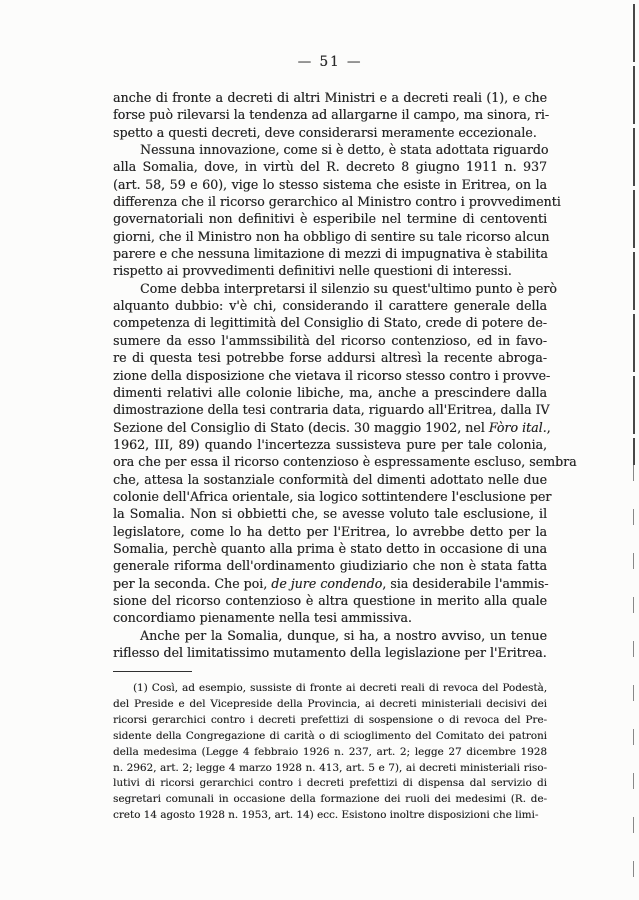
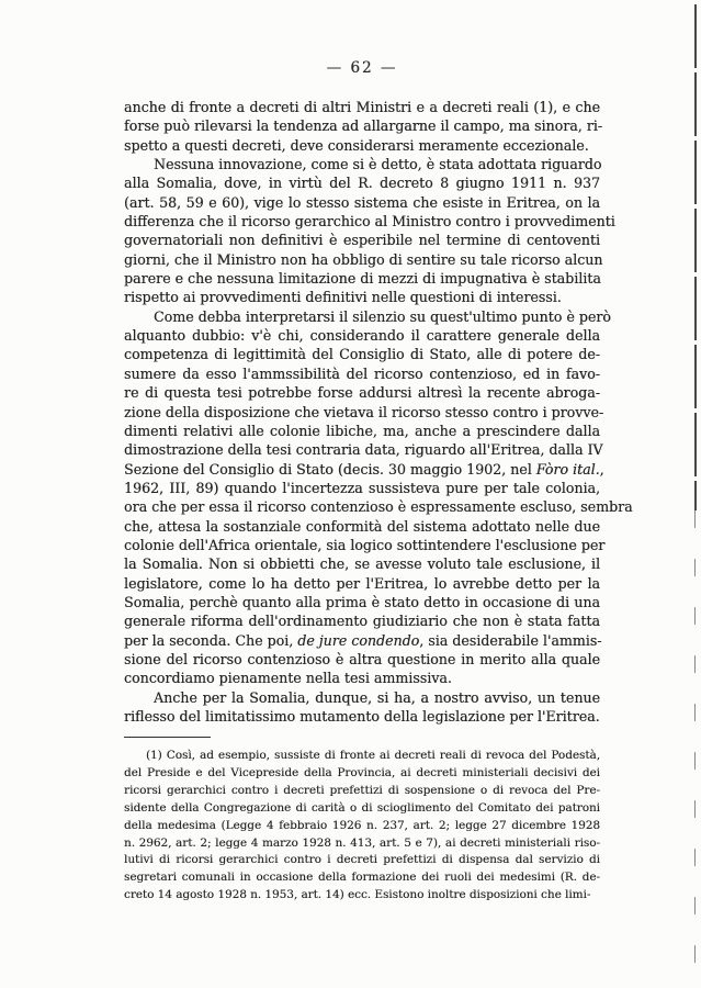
- — 51 —
+ — 62 —
  anche di fronte a decreti di altri Ministri e a decreti reali (1), e che
  forse può rilevarsi la tendenza ad allargarne il campo, ma sinora, ri-
  spetto a questi decreti, deve considerarsi meramente eccezionale.
  Nessuna innovazione, come si è detto, è stata adottata riguardo
  alla Somalia, dove, in virtù del R. decreto 8 giugno 1911 n. 937
  (art. 58, 59 e 60), vige lo stesso sistema che esiste in Eritrea, on la
  differenza che il ricorso gerarchico al Ministro contro i provvedimenti
  governatoriali non definitivi è esperibile nel termine di centoventi
  giorni, che il Ministro non ha obbligo di sentire su tale ricorso alcun
  parere e che nessuna limitazione di mezzi di impugnativa è stabilita
  rispetto ai provvedimenti definitivi nelle questioni di interessi.
  Come debba interpretarsi il silenzio su quest'ultimo punto è però
  alquanto dubbio: v'è chi, considerando il carattere generale della
- competenza di legittimità del Consiglio di Stato, crede di potere de-
+ competenza di legittimità del Consiglio di Stato, alle di potere de-
  sumere da esso l'ammssibilità del ricorso contenzioso, ed in favo-
  re di questa tesi potrebbe forse addursi altresì la recente abroga-
  zione della disposizione che vietava il ricorso stesso contro i provve-
  dimenti relativi alle colonie libiche, ma, anche a prescindere dalla
  dimostrazione della tesi contraria data, riguardo all'Eritrea, dalla IV
  Sezione del Consiglio di Stato (decis. 30 maggio 1902, nel Fòro ital.,
  1962, III, 89) quando l'incertezza sussisteva pure per tale colonia,
  ora che per essa il ricorso contenzioso è espressamente escluso, sembra
- che, attesa la sostanziale conformità del dimenti adottato nelle due
+ che, attesa la sostanziale conformità del sistema adottato nelle due
  colonie dell'Africa orientale, sia logico sottintendere l'esclusione per
  la Somalia. Non si obbietti che, se avesse voluto tale esclusione, il
  legislatore, come lo ha detto per l'Eritrea, lo avrebbe detto per la
  Somalia, perchè quanto alla prima è stato detto in occasione di una
  generale riforma dell'ordinamento giudiziario che non è stata fatta
  per la seconda. Che poi, de jure condendo, sia desiderabile l'ammis-
  sione del ricorso contenzioso è altra questione in merito alla quale
  concordiamo pienamente nella tesi ammissiva.
  Anche per la Somalia, dunque, si ha, a nostro avviso, un tenue
  riflesso del limitatissimo mutamento della legislazione per l'Eritrea.
  (1) Così, ad esempio, sussiste di fronte ai decreti reali di revoca del Podestà,
  del Preside e del Vicepreside della Provincia, ai decreti ministeriali decisivi dei
  ricorsi gerarchici contro i decreti prefettizi di sospensione o di revoca del Pre-
  sidente della Congregazione di carità o di scioglimento del Comitato dei patroni
  della medesima (Legge 4 febbraio 1926 n. 237, art. 2; legge 27 dicembre 1928
  n. 2962, art. 2; legge 4 marzo 1928 n. 413, art. 5 e 7), ai decreti ministeriali riso-
  lutivi di ricorsi gerarchici contro i decreti prefettizi di dispensa dal servizio di
  segretari comunali in occasione della formazione dei ruoli dei medesimi (R. de-
  creto 14 agosto 1928 n. 1953, art. 14) ecc. Esistono inoltre disposizioni che limi-
